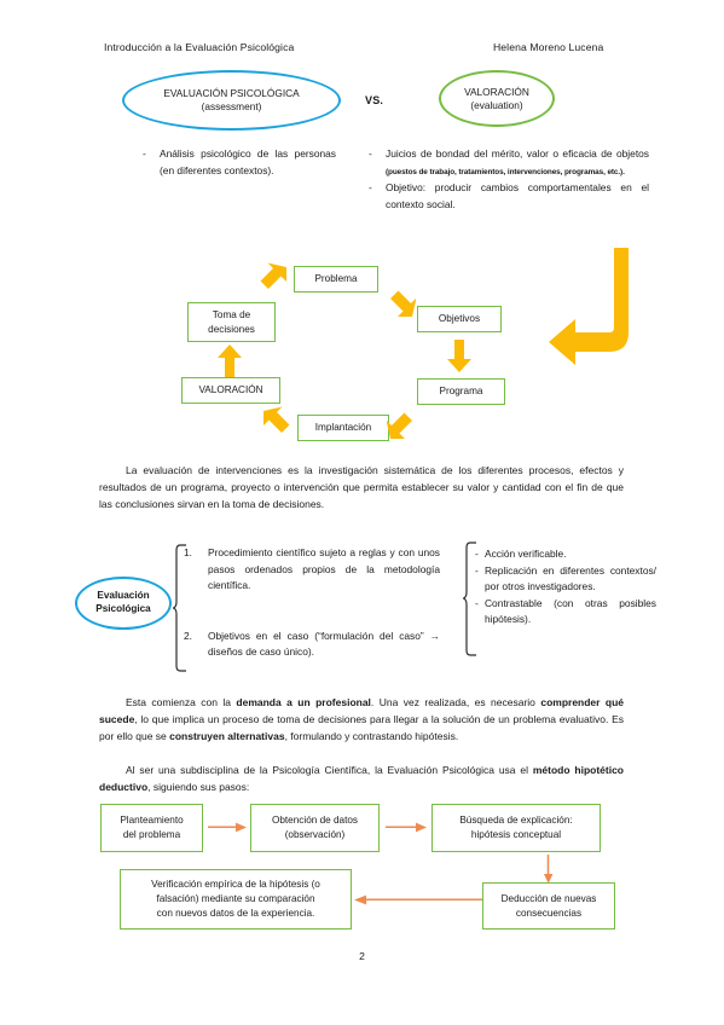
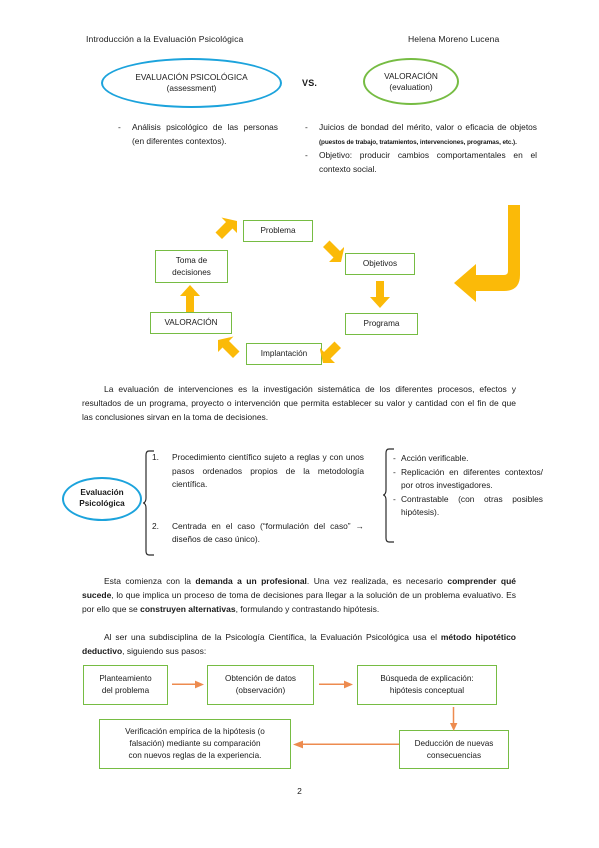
  Introducción a la Evaluación Psicológica
  Helena Moreno Lucena
  EVALUACIÓN PSICOLÓGICA
  (assessment)
  VS.
  VALORACIÓN
  (evaluation)
  -
  Análisis psicológico de las personas (en diferentes contextos).
  -
  -
  Objetivo: producir cambios comportamentales en el contexto social.
  Problema
  Objetivos
  Programa
  Implantación
  VALORACIÓN
  Toma de decisiones
  La evaluación de intervenciones es la investigación sistemática de los diferentes procesos, efectos y resultados de un programa, proyecto o intervención que permita establecer su valor y cantidad con el fin de que las conclusiones sirvan en la toma de decisiones.
  Evaluación
  Psicológica
  1.
  Procedimiento científico sujeto a reglas y con unos pasos ordenados propios de la metodología científica.
  2.
- Objetivos en el caso (“formulación del caso” → diseños de caso único).
+ Centrada en el caso (“formulación del caso” → diseños de caso único).
  -
  Acción verificable.
  -
  Replicación en diferentes contextos/ por otros investigadores.
  -
  Contrastable (con otras posibles hipótesis).
  Esta comienza con la demanda a un profesional. Una vez realizada, es necesario comprender qué sucede, lo que implica un proceso de toma de decisiones para llegar a la solución de un problema evaluativo. Es por ello que se construyen alternativas, formulando y contrastando hipótesis.
  Al ser una subdisciplina de la Psicología Científica, la Evaluación Psicológica usa el método hipotético deductivo, siguiendo sus pasos:
  Planteamiento
  del problema
  Obtención de datos
  (observación)
  Búsqueda de explicación:
  hipótesis conceptual
  Deducción de nuevas
  consecuencias
  Verificación empírica de la hipótesis (o
  falsación) mediante su comparación
- con nuevos datos de la experiencia.
+ con nuevos reglas de la experiencia.
  2
